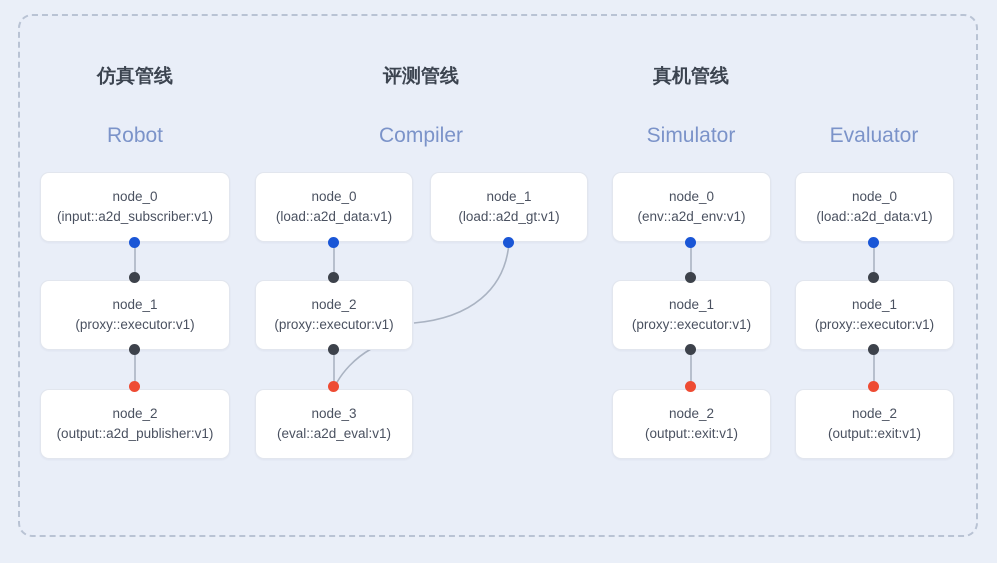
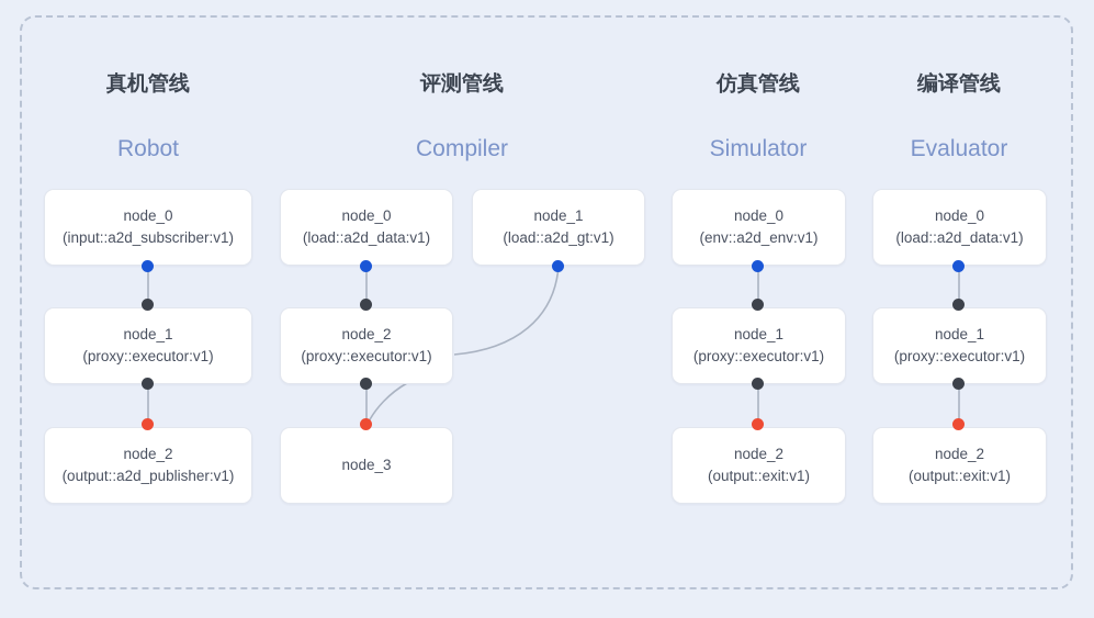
- 仿真管线
+ 真机管线
  Robot
  node_0
  (input::a2d_subscriber:v1)
  node_1
  (proxy::executor:v1)
  node_2
  (output::a2d_publisher:v1)
  评测管线
  Compiler
  node_0
  (load::a2d_data:v1)
  node_1
  (load::a2d_gt:v1)
  node_2
  (proxy::executor:v1)
  node_3
- (eval::a2d_eval:v1)
- 真机管线
+ 仿真管线
  Simulator
  node_0
  (env::a2d_env:v1)
  node_1
  (proxy::executor:v1)
  node_2
  (output::exit:v1)
+ 编译管线
  Evaluator
  node_0
  (load::a2d_data:v1)
  node_1
  (proxy::executor:v1)
  node_2
  (output::exit:v1)
